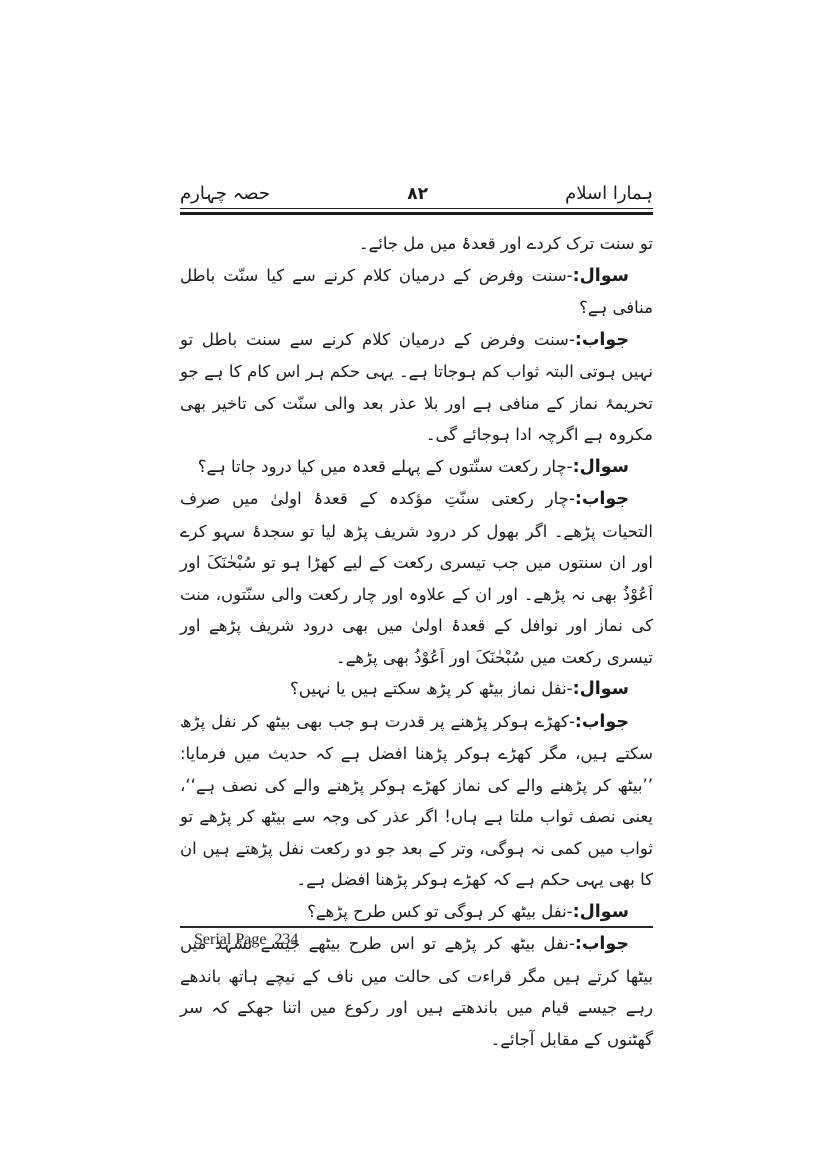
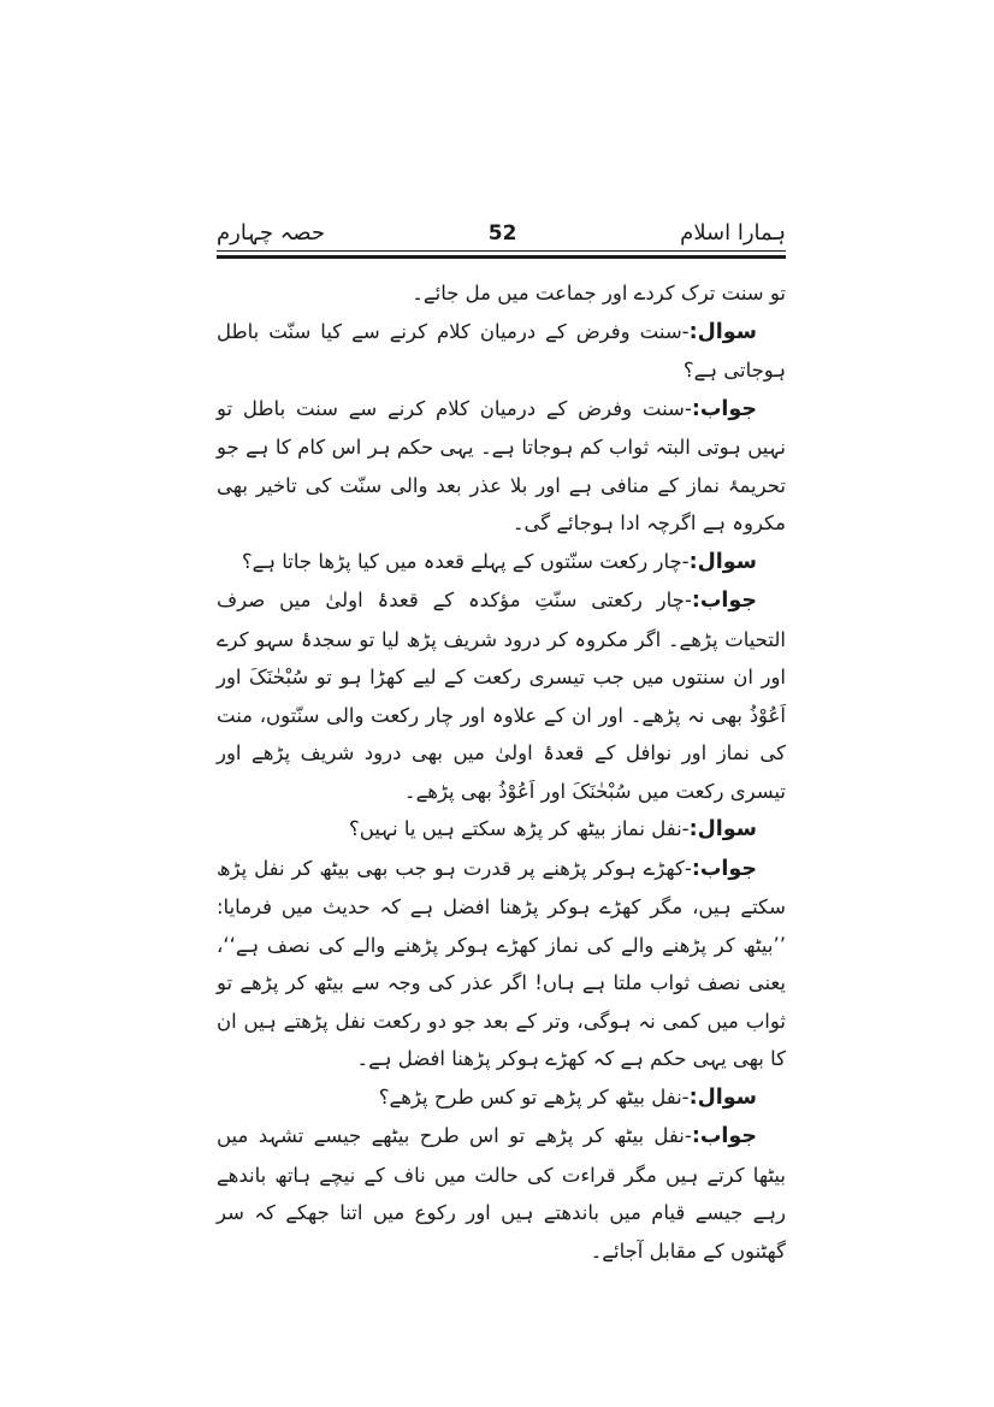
  حصہ چہارم
- ۸۲
+ 52
  ہمارا اسلام
- تو سنت ترک کردے اور قعدۂ میں مل جائے۔
+ تو سنت ترک کردے اور جماعت میں مل جائے۔
- سوال:-سنت وفرض کے درمیان کلام کرنے سے کیا سنّت باطل منافی ہے؟
+ سوال:-سنت وفرض کے درمیان کلام کرنے سے کیا سنّت باطل ہوجاتی ہے؟
  جواب:-سنت وفرض کے درمیان کلام کرنے سے سنت باطل تو نہیں ہوتی البتہ ثواب کم ہوجاتا ہے۔ یہی حکم ہر اس کام کا ہے جو تحریمۂ نماز کے منافی ہے اور بلا عذر بعد والی سنّت کی تاخیر بھی مکروہ ہے اگرچہ ادا ہوجائے گی۔
- سوال:-چار رکعت سنّتوں کے پہلے قعدہ میں کیا درود جاتا ہے؟
+ سوال:-چار رکعت سنّتوں کے پہلے قعدہ میں کیا پڑھا جاتا ہے؟
- جواب:-چار رکعتی سنّتِ مؤکدہ کے قعدۂ اولیٰ میں صرف التحیات پڑھے۔ اگر بھول کر درود شریف پڑھ لیا تو سجدۂ سہو کرے اور ان سنتوں میں جب تیسری رکعت کے لیے کھڑا ہو تو سُبْحٰنَکَ اور اَعُوْذُ بھی نہ پڑھے۔ اور ان کے علاوہ اور چار رکعت والی سنّتوں، منت کی نماز اور نوافل کے قعدۂ اولیٰ میں بھی درود شریف پڑھے اور تیسری رکعت میں سُبْحٰنَکَ اور اَعُوْذُ بھی پڑھے۔
+ جواب:-چار رکعتی سنّتِ مؤکدہ کے قعدۂ اولیٰ میں صرف التحیات پڑھے۔ اگر مکروہ کر درود شریف پڑھ لیا تو سجدۂ سہو کرے اور ان سنتوں میں جب تیسری رکعت کے لیے کھڑا ہو تو سُبْحٰنَکَ اور اَعُوْذُ بھی نہ پڑھے۔ اور ان کے علاوہ اور چار رکعت والی سنّتوں، منت کی نماز اور نوافل کے قعدۂ اولیٰ میں بھی درود شریف پڑھے اور تیسری رکعت میں سُبْحٰنَکَ اور اَعُوْذُ بھی پڑھے۔
  سوال:-نفل نماز بیٹھ کر پڑھ سکتے ہیں یا نہیں؟
  جواب:-کھڑے ہوکر پڑھنے پر قدرت ہو جب بھی بیٹھ کر نفل پڑھ سکتے ہیں، مگر کھڑے ہوکر پڑھنا افضل ہے کہ حدیث میں فرمایا: ’’بیٹھ کر پڑھنے والے کی نماز کھڑے ہوکر پڑھنے والے کی نصف ہے‘‘، یعنی نصف ثواب ملتا ہے ہاں! اگر عذر کی وجہ سے بیٹھ کر پڑھے تو ثواب میں کمی نہ ہوگی، وتر کے بعد جو دو رکعت نفل پڑھتے ہیں ان کا بھی یہی حکم ہے کہ کھڑے ہوکر پڑھنا افضل ہے۔
- سوال:-نفل بیٹھ کر ہوگی تو کس طرح پڑھے؟
+ سوال:-نفل بیٹھ کر پڑھے تو کس طرح پڑھے؟
  جواب:-نفل بیٹھ کر پڑھے تو اس طرح بیٹھے جیسے تشہد میں بیٹھا کرتے ہیں مگر قراءت کی حالت میں ناف کے نیچے ہاتھ باندھے رہے جیسے قیام میں باندھتے ہیں اور رکوع میں اتنا جھکے کہ سر گھٹنوں کے مقابل آجائے۔
- Serial Page 234
